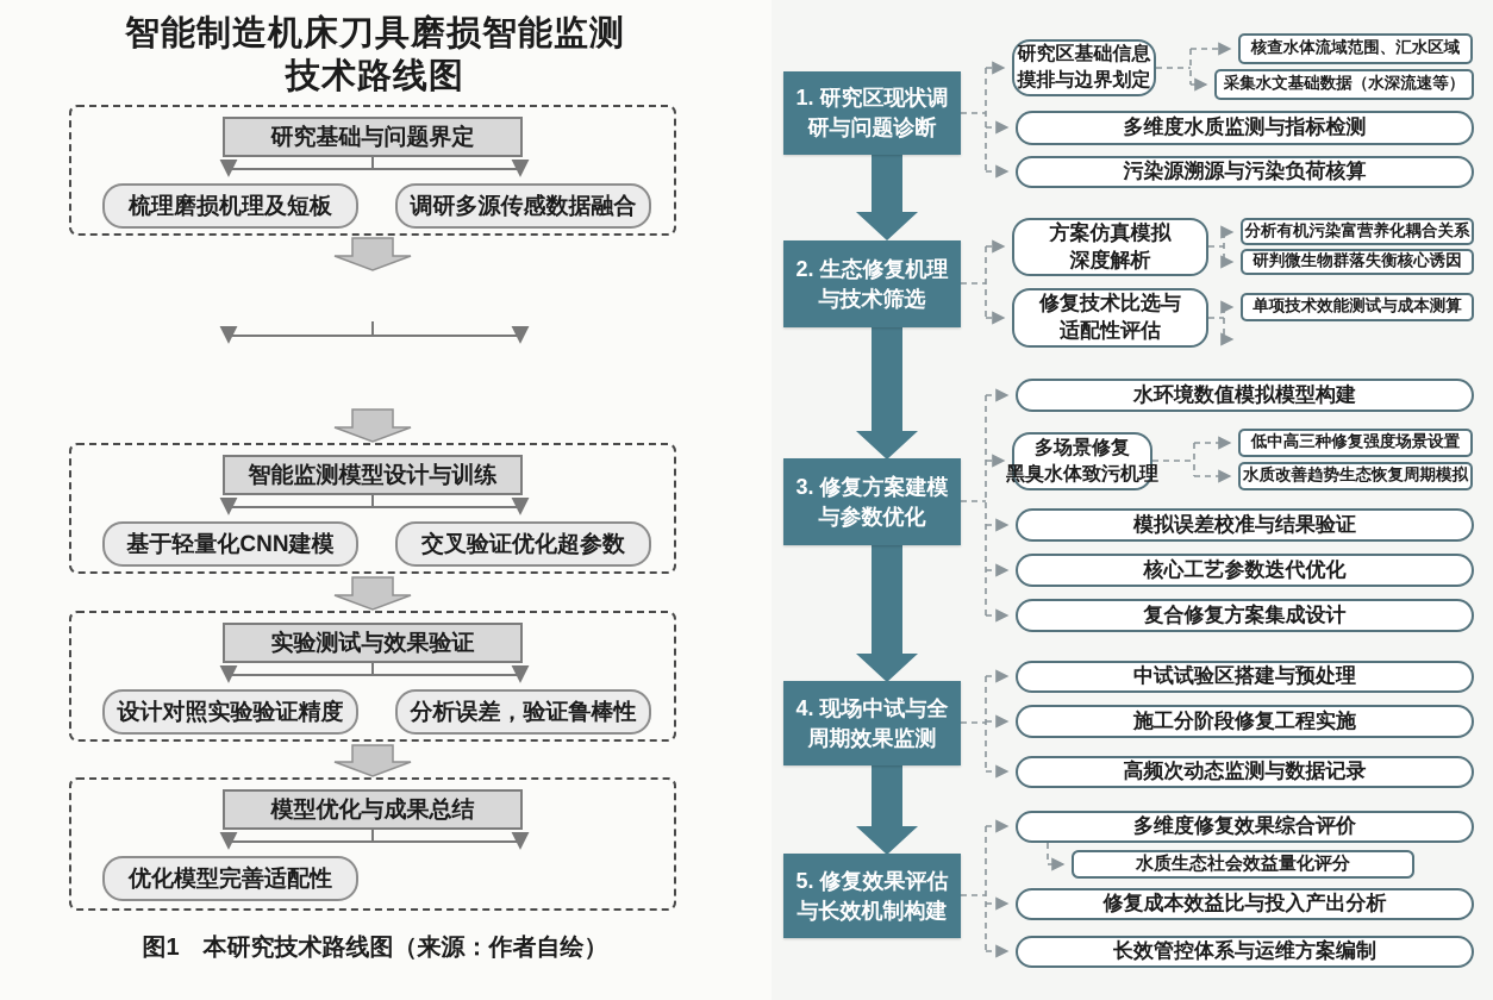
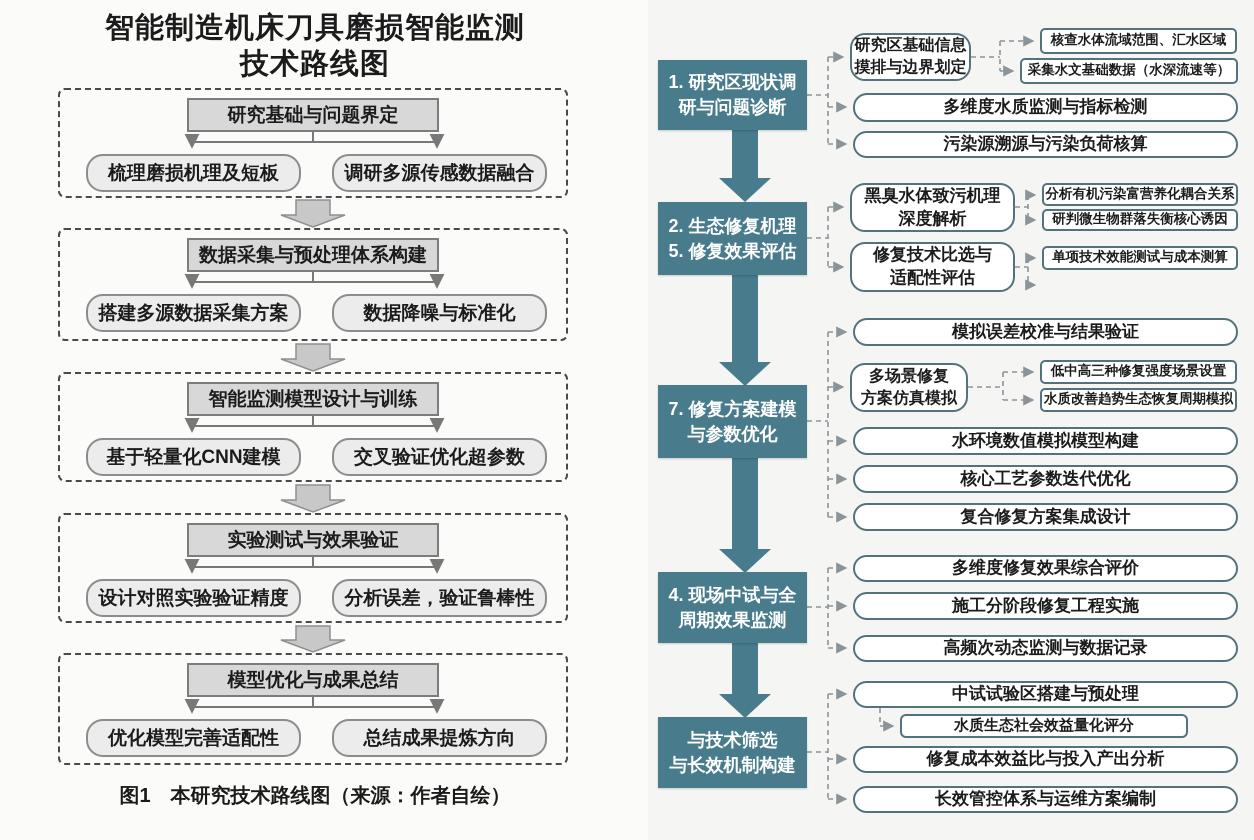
  智能制造机床刀具磨损智能监测
  技术路线图
  研究基础与问题界定
  梳理磨损机理及短板
  调研多源传感数据融合
+ 数据采集与预处理体系构建
+ 搭建多源数据采集方案
+ 数据降噪与标准化
  智能监测模型设计与训练
  基于轻量化CNN建模
  交叉验证优化超参数
  实验测试与效果验证
  设计对照实验验证精度
  分析误差，验证鲁棒性
  模型优化与成果总结
  优化模型完善适配性
+ 总结成果提炼方向
  图1 本研究技术路线图（来源：作者自绘）
  1. 研究区现状调
  研与问题诊断
  2. 生态修复机理
- 与技术筛选
+ 5. 修复效果评估
- 3. 修复方案建模
+ 7. 修复方案建模
  与参数优化
  4. 现场中试与全
  周期效果监测
- 5. 修复效果评估
+ 与技术筛选
  与长效机制构建
  研究区基础信息
  摸排与边界划定
  核查水体流域范围、汇水区域
  采集水文基础数据（水深流速等）
  多维度水质监测与指标检测
  污染源溯源与污染负荷核算
- 方案仿真模拟
+ 黑臭水体致污机理
  深度解析
  分析有机污染富营养化耦合关系
  研判微生物群落失衡核心诱因
  修复技术比选与
  适配性评估
  单项技术效能测试与成本测算
- 水环境数值模拟模型构建
+ 模拟误差校准与结果验证
  多场景修复
- 黑臭水体致污机理
+ 方案仿真模拟
  低中高三种修复强度场景设置
  水质改善趋势生态恢复周期模拟
- 模拟误差校准与结果验证
+ 水环境数值模拟模型构建
  核心工艺参数迭代优化
  复合修复方案集成设计
- 中试试验区搭建与预处理
+ 多维度修复效果综合评价
  施工分阶段修复工程实施
  高频次动态监测与数据记录
- 多维度修复效果综合评价
+ 中试试验区搭建与预处理
  水质生态社会效益量化评分
  修复成本效益比与投入产出分析
  长效管控体系与运维方案编制
